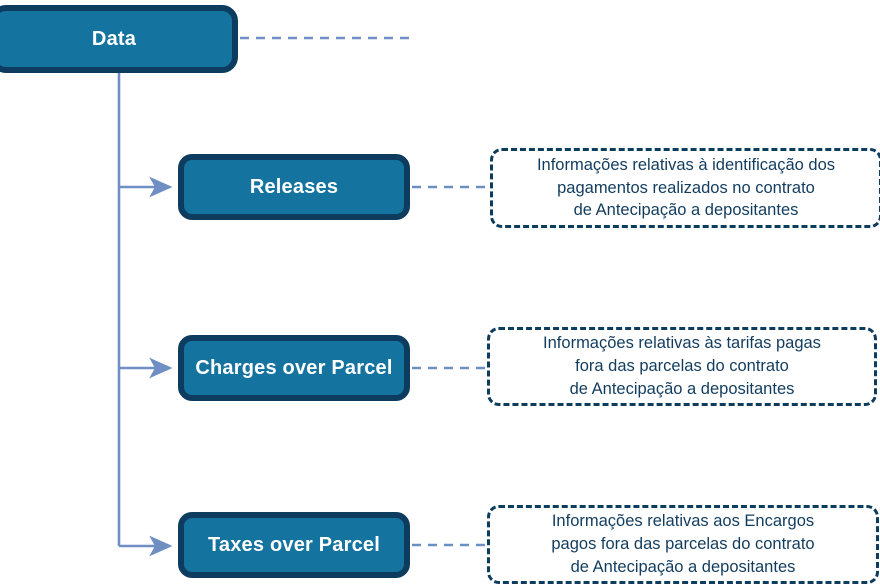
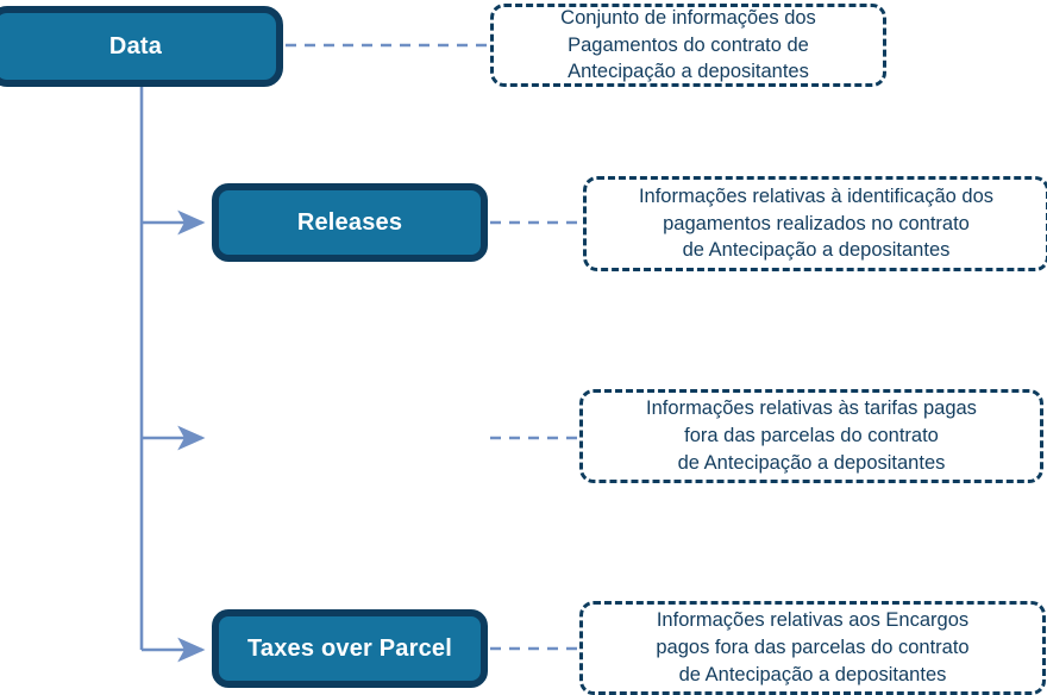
  Data
+ Conjunto de informações dos
+ Pagamentos do contrato de
+ Antecipação a depositantes
  Releases
  Informações relativas à identificação dos
  pagamentos realizados no contrato
  de Antecipação a depositantes
- Charges over Parcel
  Informações relativas às tarifas pagas
  fora das parcelas do contrato
  de Antecipação a depositantes
  Taxes over Parcel
  Informações relativas aos Encargos
  pagos fora das parcelas do contrato
  de Antecipação a depositantes
